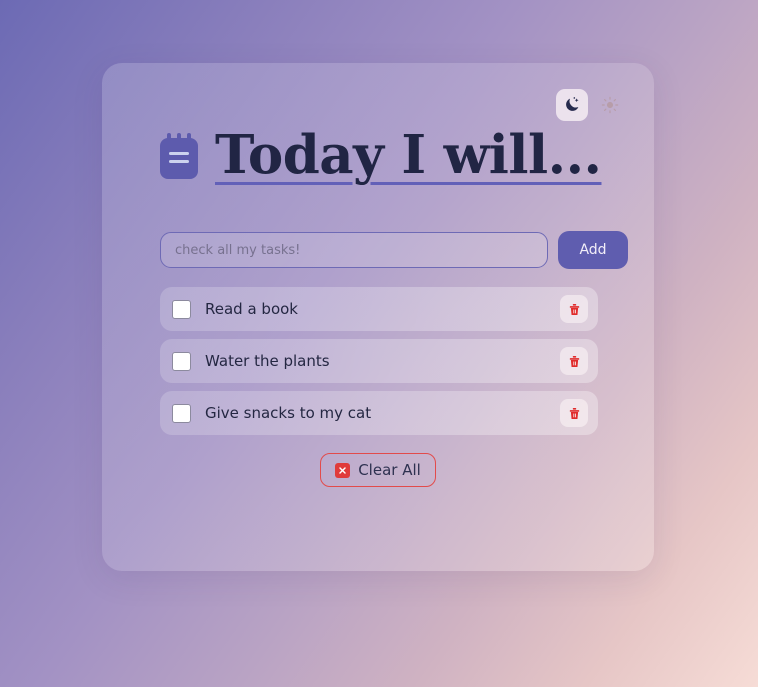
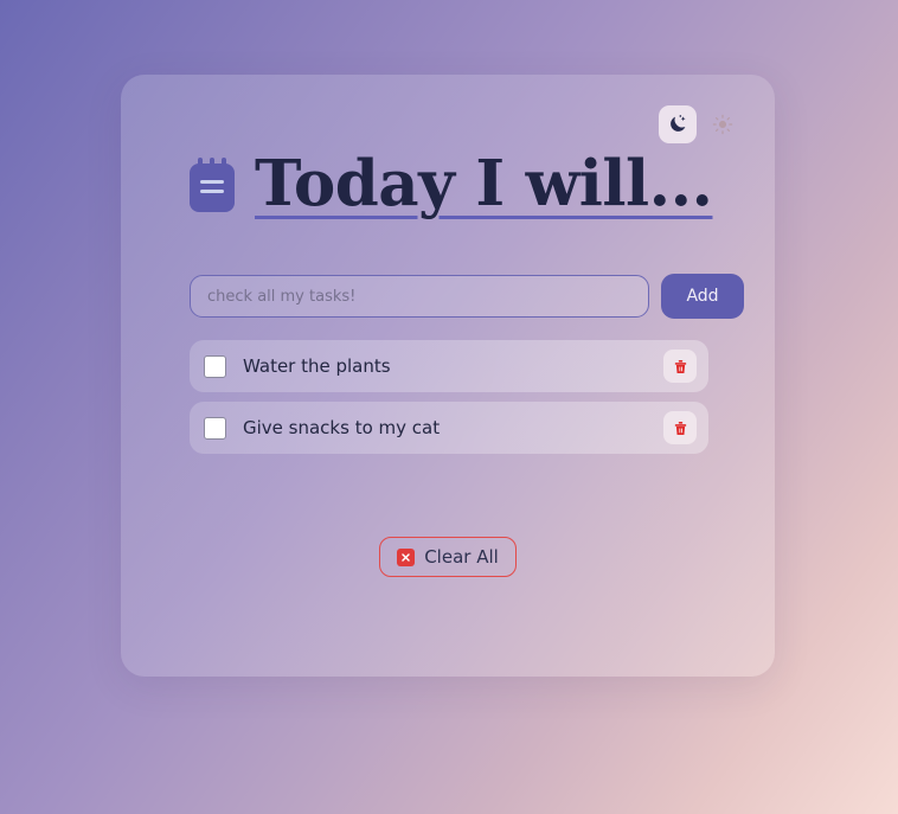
  Today I will...
  check all my tasks!
  Add
- Read a book
  Water the plants
  Give snacks to my cat
  Clear All
